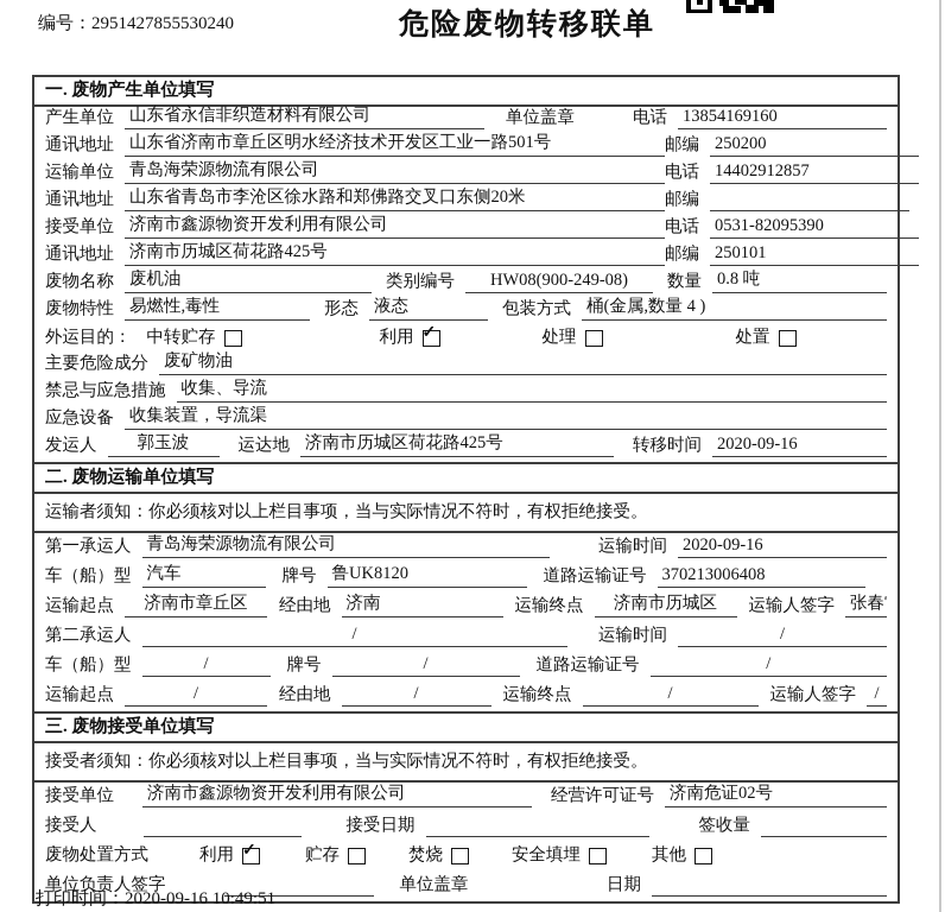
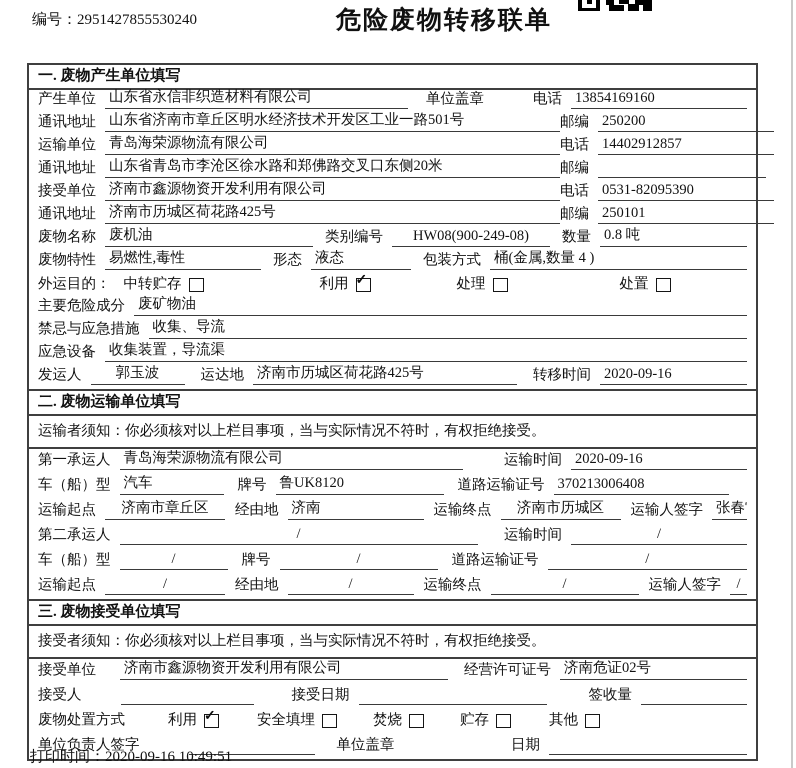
  编号：2951427855530240
  危险废物转移联单
  一. 废物产生单位填写
  产生单位
  山东省永信非织造材料有限公司
  单位盖章
  电话
  13854169160
  通讯地址
  山东省济南市章丘区明水经济技术开发区工业一路501号
  邮编
  250200
  运输单位
  青岛海荣源物流有限公司
  电话
  14402912857
  通讯地址
  山东省青岛市李沧区徐水路和郑佛路交叉口东侧20米
  邮编
  接受单位
  济南市鑫源物资开发利用有限公司
  电话
  0531-82095390
  通讯地址
  济南市历城区荷花路425号
  邮编
  250101
  废物名称
  废机油
  类别编号
  HW08(900-249-08)
  数量
  0.8 吨
  废物特性
  易燃性,毒性
  形态
  液态
  包装方式
  桶(金属,数量 4 )
  外运目的：
  中转贮存
  利用
  处理
  处置
  主要危险成分
  废矿物油
  禁忌与应急措施
  收集、导流
  应急设备
  收集装置，导流渠
  发运人
  郭玉波
  运达地
  济南市历城区荷花路425号
  转移时间
  2020-09-16
  二. 废物运输单位填写
  运输者须知：你必须核对以上栏目事项，当与实际情况不符时，有权拒绝接受。
  第一承运人
  青岛海荣源物流有限公司
  运输时间
  2020-09-16
  车（船）型
  汽车
  牌号
  鲁UK8120
  道路运输证号
  370213006408
  运输起点
  济南市章丘区
  经由地
  济南
  运输终点
  济南市历城区
  运输人签字
  第二承运人
  /
  运输时间
  /
  车（船）型
  /
  牌号
  /
  道路运输证号
  /
  运输起点
  /
  经由地
  /
  运输终点
  /
  运输人签字
  /
  三. 废物接受单位填写
  接受者须知：你必须核对以上栏目事项，当与实际情况不符时，有权拒绝接受。
  接受单位
  济南市鑫源物资开发利用有限公司
  经营许可证号
  济南危证02号
  接受人
  接受日期
  签收量
  废物处置方式
  利用
- 贮存
+ 安全填埋
  焚烧
- 安全填埋
+ 贮存
  其他
  单位负责人签字
  单位盖章
  日期
  打印时间：2020-09-16 10:49:51
